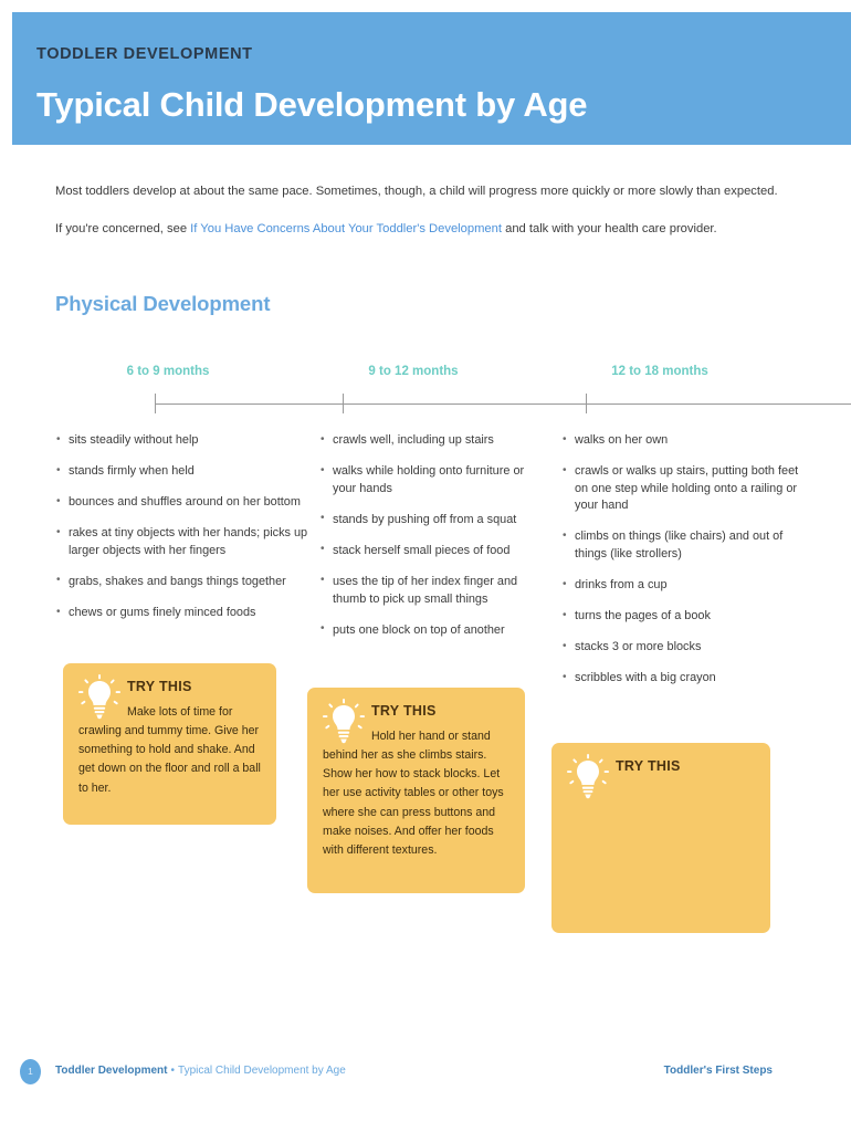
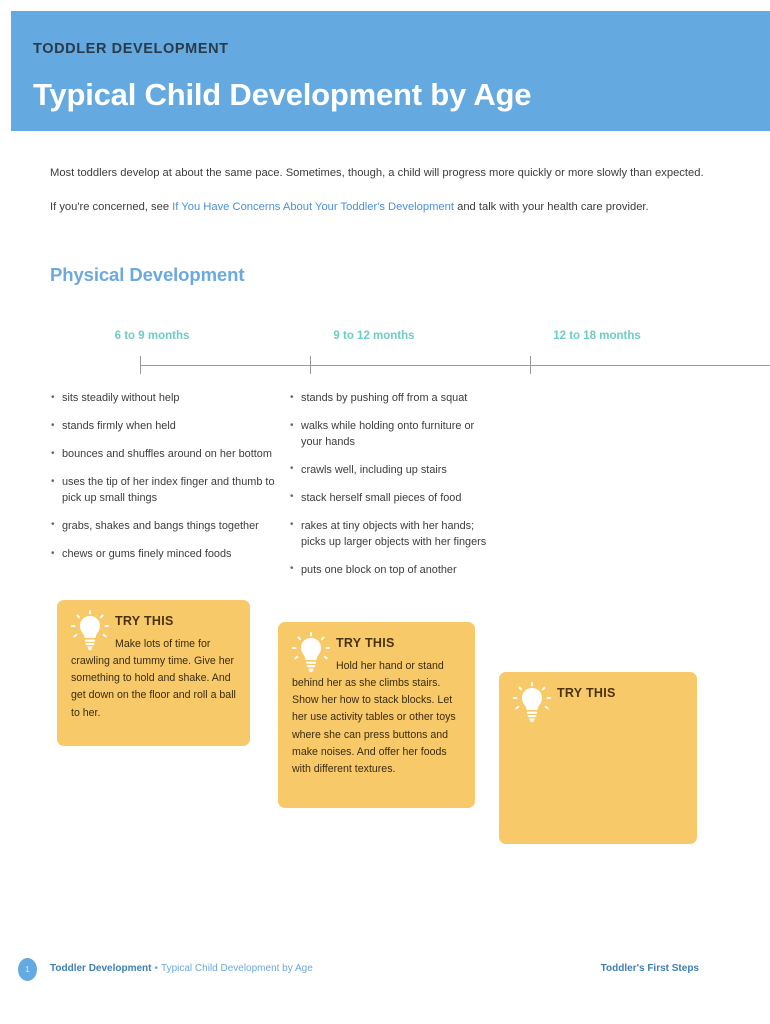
  TODDLER DEVELOPMENT
  Typical Child Development by Age
  Most toddlers develop at about the same pace. Sometimes, though, a child will progress more quickly or more slowly than expected.
  If you're concerned, see If You Have Concerns About Your Toddler's Development and talk with your health care provider.
  Physical Development
  6 to 9 months
  9 to 12 months
  12 to 18 months
  sits steadily without help
  stands firmly when held
  bounces and shuffles around on her bottom
- rakes at tiny objects with her hands; picks up larger objects with her fingers
+ uses the tip of her index finger and thumb to pick up small things
  grabs, shakes and bangs things together
  chews or gums finely minced foods
- crawls well, including up stairs
+ stands by pushing off from a squat
  walks while holding onto furniture or your hands
- stands by pushing off from a squat
+ crawls well, including up stairs
  stack herself small pieces of food
- uses the tip of her index finger and thumb to pick up small things
+ rakes at tiny objects with her hands; picks up larger objects with her fingers
  puts one block on top of another
- walks on her own
- crawls or walks up stairs, putting both feet on one step while holding onto a railing or your hand
- climbs on things (like chairs) and out of things (like strollers)
- drinks from a cup
- turns the pages of a book
- stacks 3 or more blocks
- scribbles with a big crayon
  TRY THIS
  Make lots of time for crawling and tummy time. Give her something to hold and shake. And get down on the floor and roll a ball to her.
  TRY THIS
  Hold her hand or stand behind her as she climbs stairs. Show her how to stack blocks. Let her use activity tables or other toys where she can press buttons and make noises. And offer her foods with different textures.
  TRY THIS
  1
  Toddler Development • Typical Child Development by Age
  Toddler's First Steps
